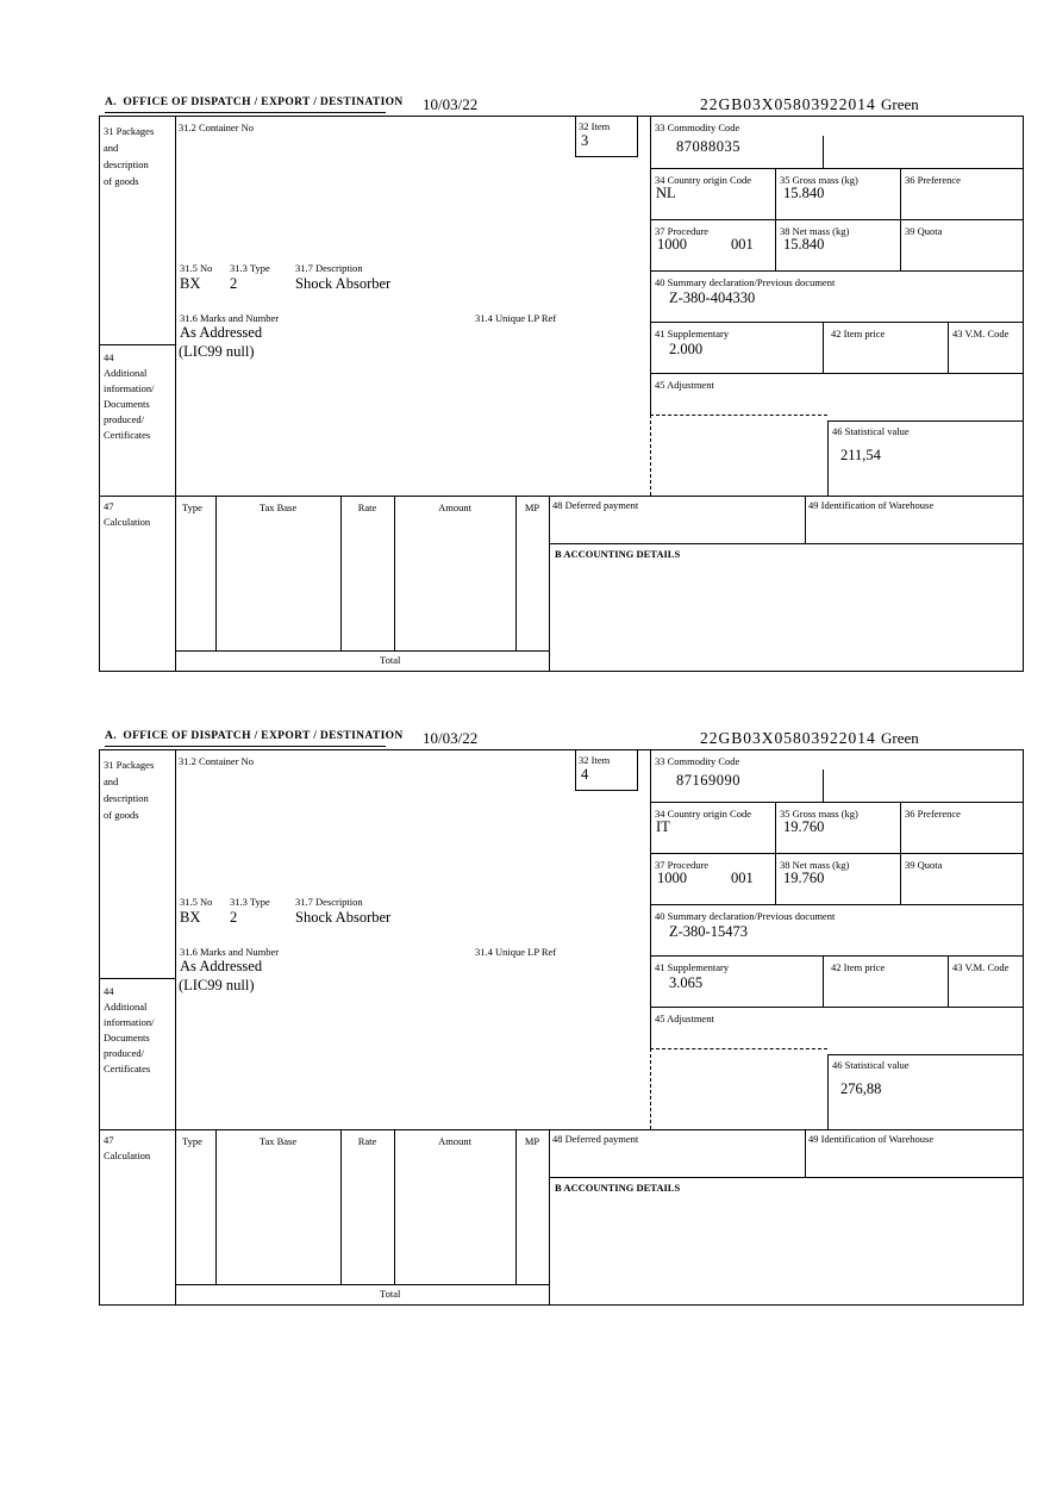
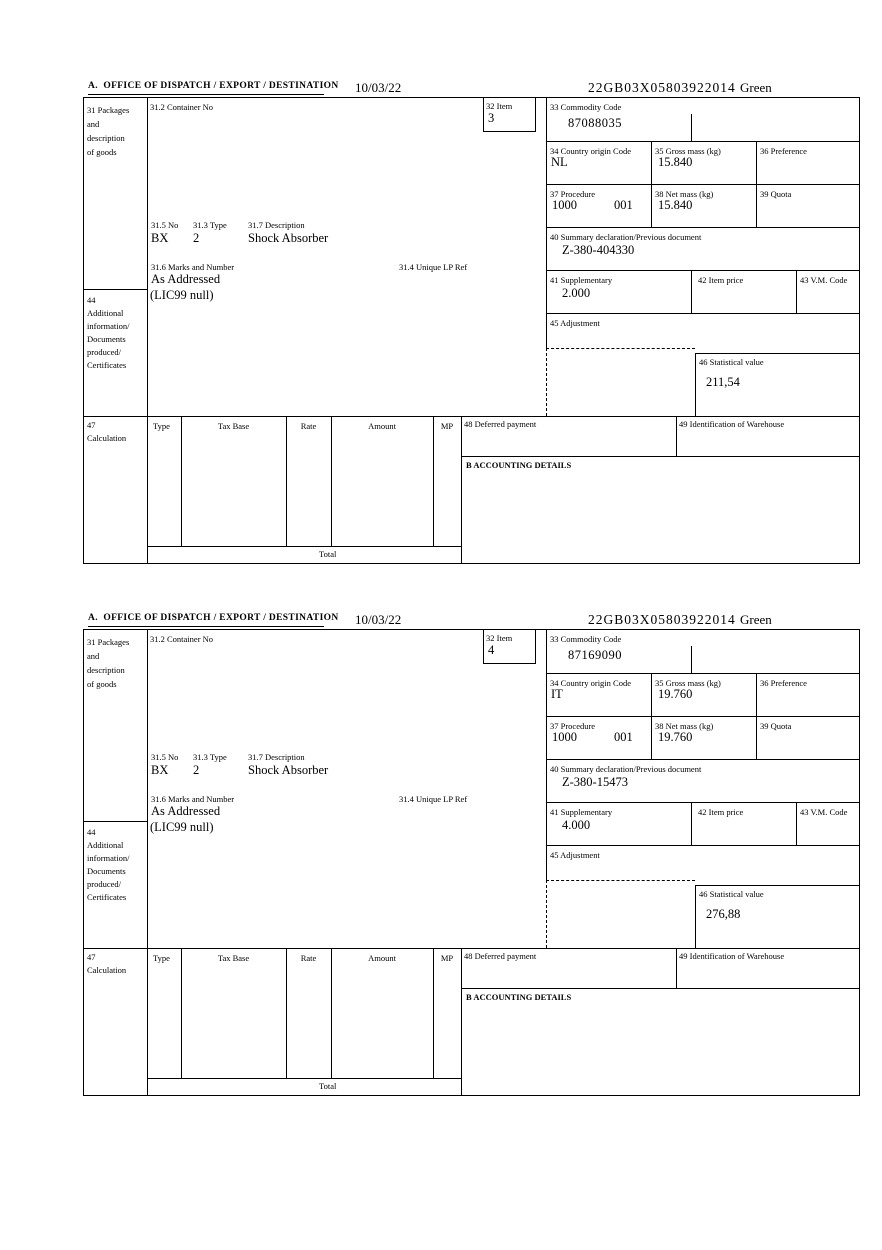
  A. OFFICE OF DISPATCH / EXPORT / DESTINATION
  10/03/22
  22GB03X05803922014
  Green
  31 Packages
  and
  description
  of goods
  31.2 Container No
  32 Item
  3
  33 Commodity Code
  87088035
  34 Country origin Code
  NL
  35 Gross mass (kg)
  15.840
  36 Preference
  37 Procedure
  1000
  001
  38 Net mass (kg)
  15.840
  39 Quota
  31.5 No
  31.3 Type
  31.7 Description
  BX
  2
  Shock Absorber
  40 Summary declaration/Previous document
  Z-380-404330
  31.6 Marks and Number
  31.4 Unique LP Ref
  As Addressed
  41 Supplementary
  2.000
  42 Item price
  43 V.M. Code
  44
  Additional
  information/
  Documents
  produced/
  Certificates
  (LIC99 null)
  45 Adjustment
  46 Statistical value
  211,54
  47
  Calculation
  Type
  Tax Base
  Rate
  Amount
  MP
  Total
  48 Deferred payment
  49 Identification of Warehouse
  B ACCOUNTING DETAILS
  A. OFFICE OF DISPATCH / EXPORT / DESTINATION
  10/03/22
  22GB03X05803922014
  Green
  31 Packages
  and
  description
  of goods
  31.2 Container No
  32 Item
  4
  33 Commodity Code
  87169090
  34 Country origin Code
  IT
  35 Gross mass (kg)
  19.760
  36 Preference
  37 Procedure
  1000
  001
  38 Net mass (kg)
  19.760
  39 Quota
  31.5 No
  31.3 Type
  31.7 Description
  BX
  2
  Shock Absorber
  40 Summary declaration/Previous document
  Z-380-15473
  31.6 Marks and Number
  31.4 Unique LP Ref
  As Addressed
  41 Supplementary
- 3.065
+ 4.000
  42 Item price
  43 V.M. Code
  44
  Additional
  information/
  Documents
  produced/
  Certificates
  (LIC99 null)
  45 Adjustment
  46 Statistical value
  276,88
  47
  Calculation
  Type
  Tax Base
  Rate
  Amount
  MP
  Total
  48 Deferred payment
  49 Identification of Warehouse
  B ACCOUNTING DETAILS
